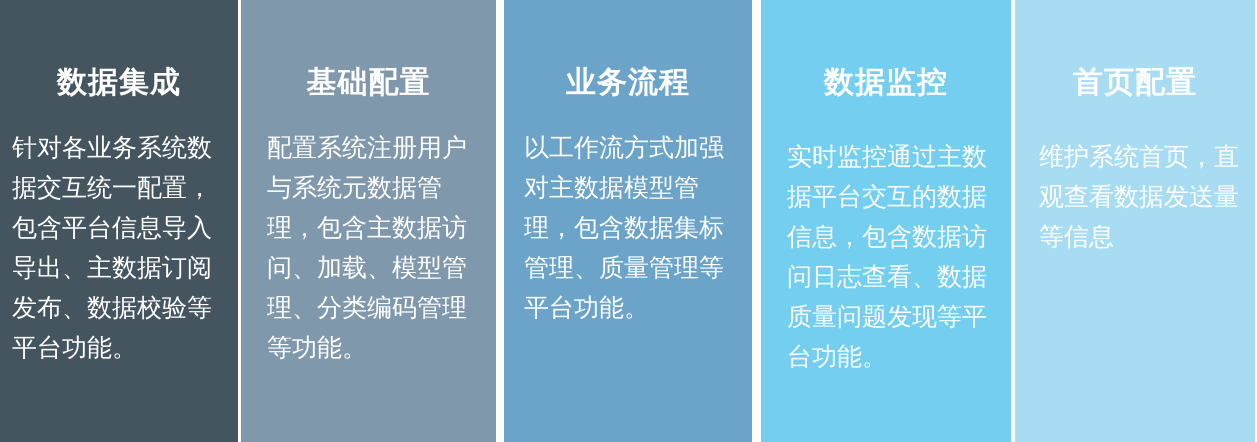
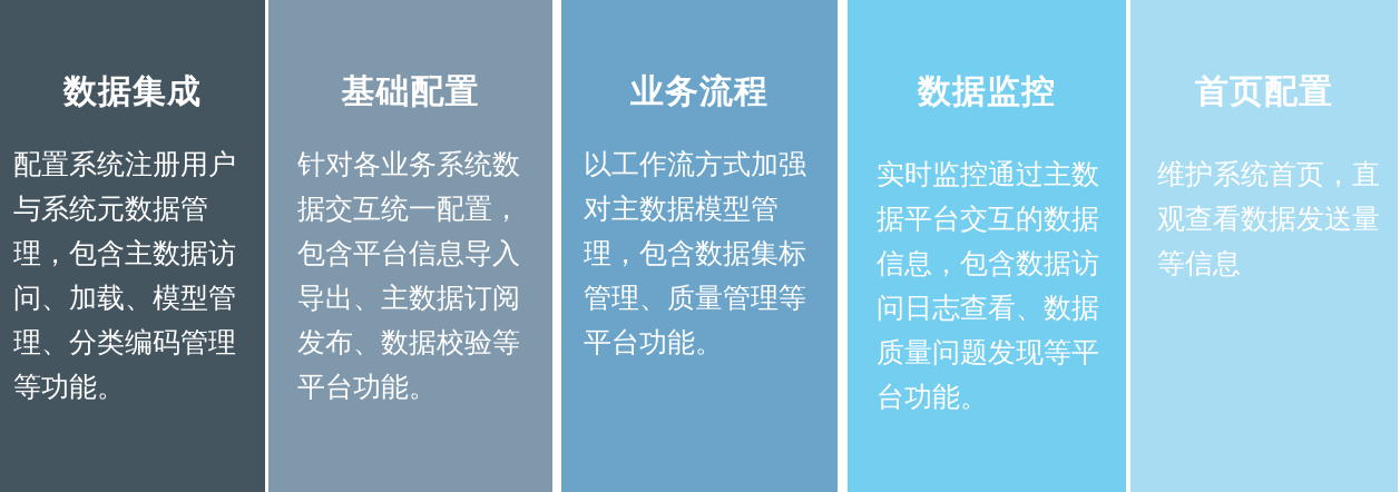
  数据集成
- 针对各业务系统数据交互统一配置，包含平台信息导入导出、主数据订阅发布、数据校验等平台功能。
+ 配置系统注册用户与系统元数据管理，包含主数据访问、加载、模型管理、分类编码管理等功能。
  基础配置
- 配置系统注册用户与系统元数据管理，包含主数据访问、加载、模型管理、分类编码管理等功能。
+ 针对各业务系统数据交互统一配置，包含平台信息导入导出、主数据订阅发布、数据校验等平台功能。
  业务流程
  以工作流方式加强对主数据模型管理，包含数据集标管理、质量管理等平台功能。
  数据监控
  实时监控通过主数据平台交互的数据信息，包含数据访问日志查看、数据质量问题发现等平台功能。
  首页配置
  维护系统首页，直观查看数据发送量等信息
